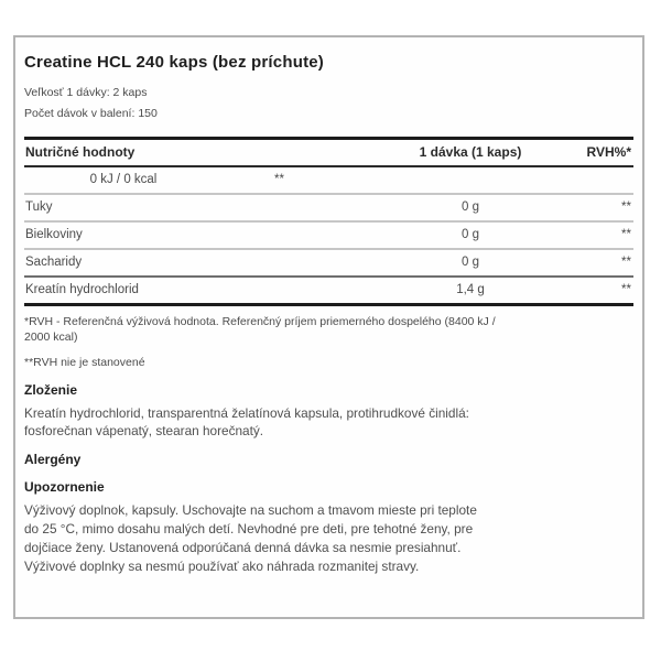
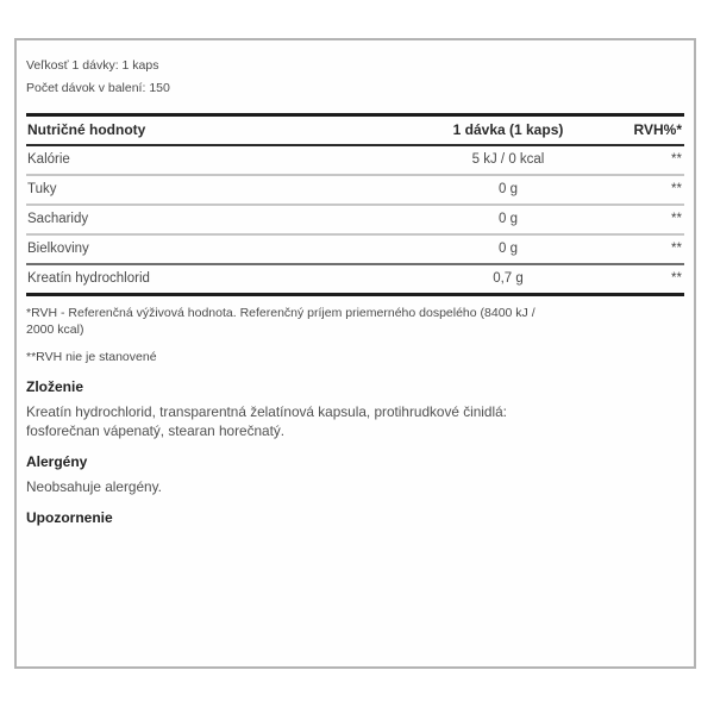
- Creatine HCL 240 kaps (bez príchute)
- Veľkosť 1 dávky: 2 kaps
+ Veľkosť 1 dávky: 1 kaps
  Počet dávok v balení: 150
  Nutričné hodnoty
  1 dávka (1 kaps)
  RVH%*
+ Kalórie
- 0 kJ / 0 kcal
+ 5 kJ / 0 kcal
  **
  Tuky
  0 g
  **
- Bielkoviny
+ Sacharidy
  0 g
  **
- Sacharidy
+ Bielkoviny
  0 g
  **
  Kreatín hydrochlorid
- 1,4 g
+ 0,7 g
  **
  *RVH - Referenčná výživová hodnota. Referenčný príjem priemerného dospelého (8400 kJ /
  2000 kcal)
  **RVH nie je stanovené
  Zloženie
  Kreatín hydrochlorid, transparentná želatínová kapsula, protihrudkové činidlá:
  fosforečnan vápenatý, stearan horečnatý.
  Alergény
+ Neobsahuje alergény.
  Upozornenie
- Výživový doplnok, kapsuly. Uschovajte na suchom a tmavom mieste pri teplote
- do 25 °C, mimo dosahu malých detí. Nevhodné pre deti, pre tehotné ženy, pre
- dojčiace ženy. Ustanovená odporúčaná denná dávka sa nesmie presiahnuť.
- Výživové doplnky sa nesmú používať ako náhrada rozmanitej stravy.
